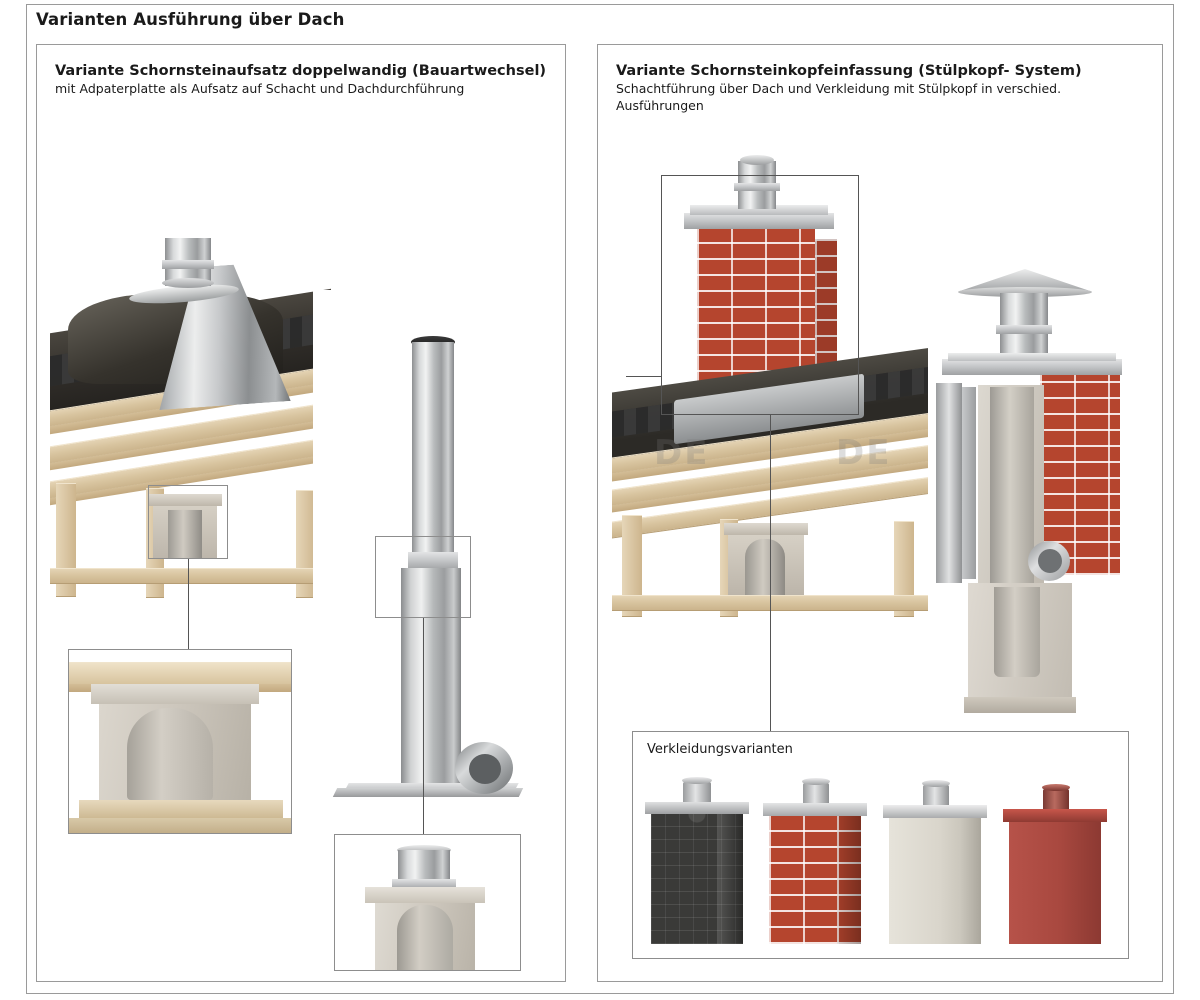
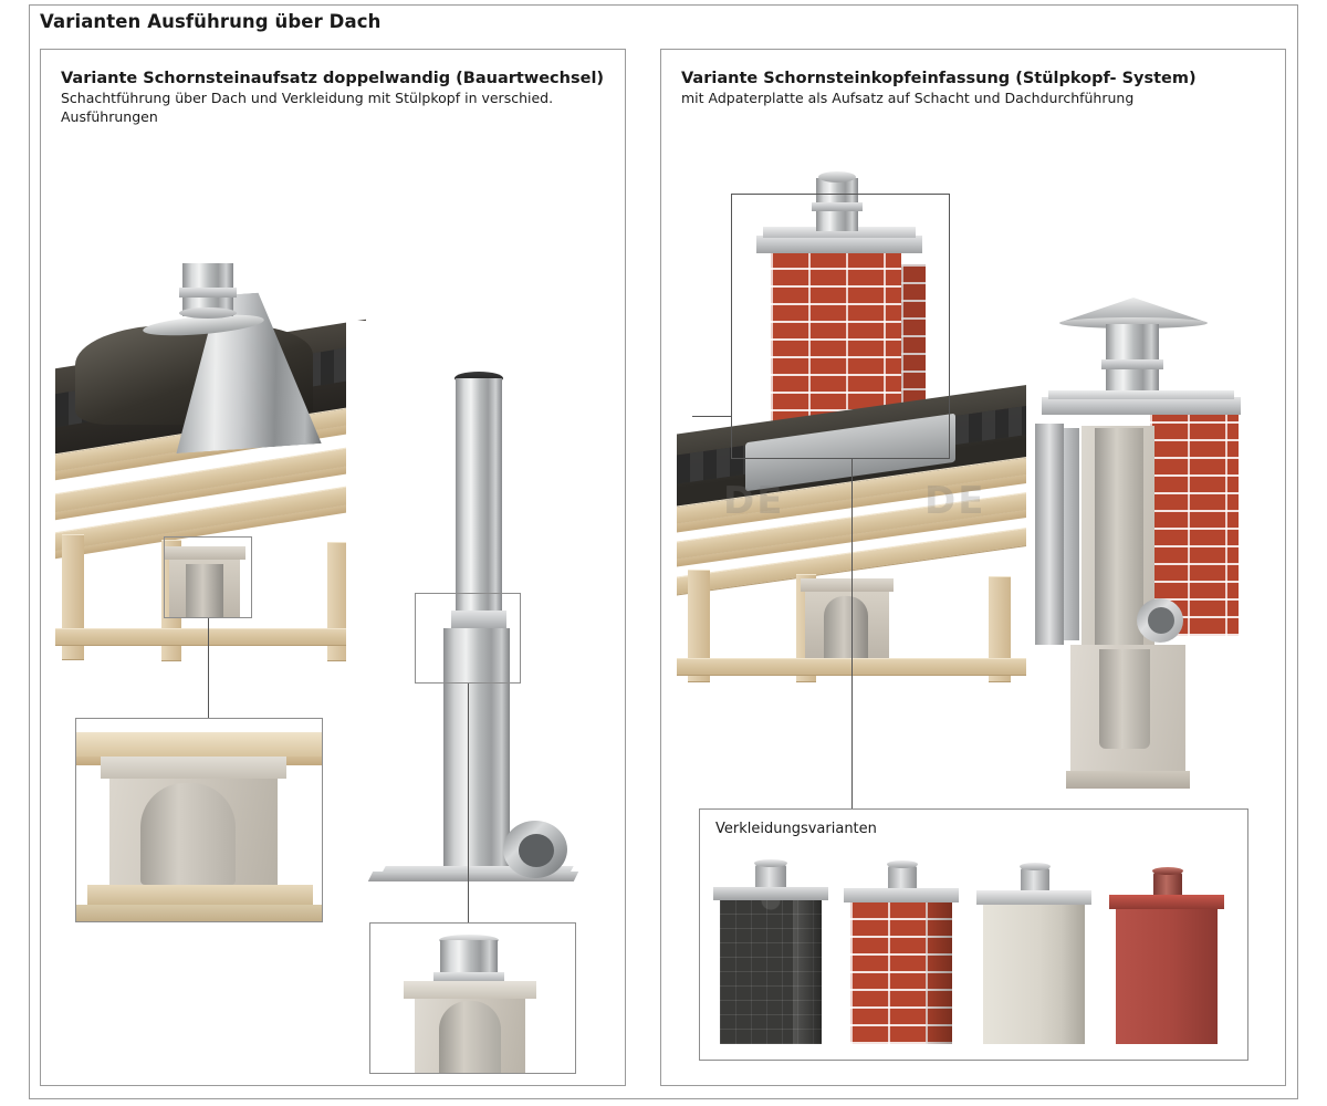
  Varianten Ausführung über Dach
  Variante Schornsteinaufsatz doppelwandig (Bauartwechsel)
- mit Adpaterplatte als Aufsatz auf Schacht und Dachdurchführung
+ Schachtführung über Dach und Verkleidung mit Stülpkopf in verschied. Ausführungen
  Variante Schornsteinkopfeinfassung (Stülpkopf- System)
- Schachtführung über Dach und Verkleidung mit Stülpkopf in verschied. Ausführungen
+ mit Adpaterplatte als Aufsatz auf Schacht und Dachdurchführung
  DE
  DE
  Verkleidungsvarianten
